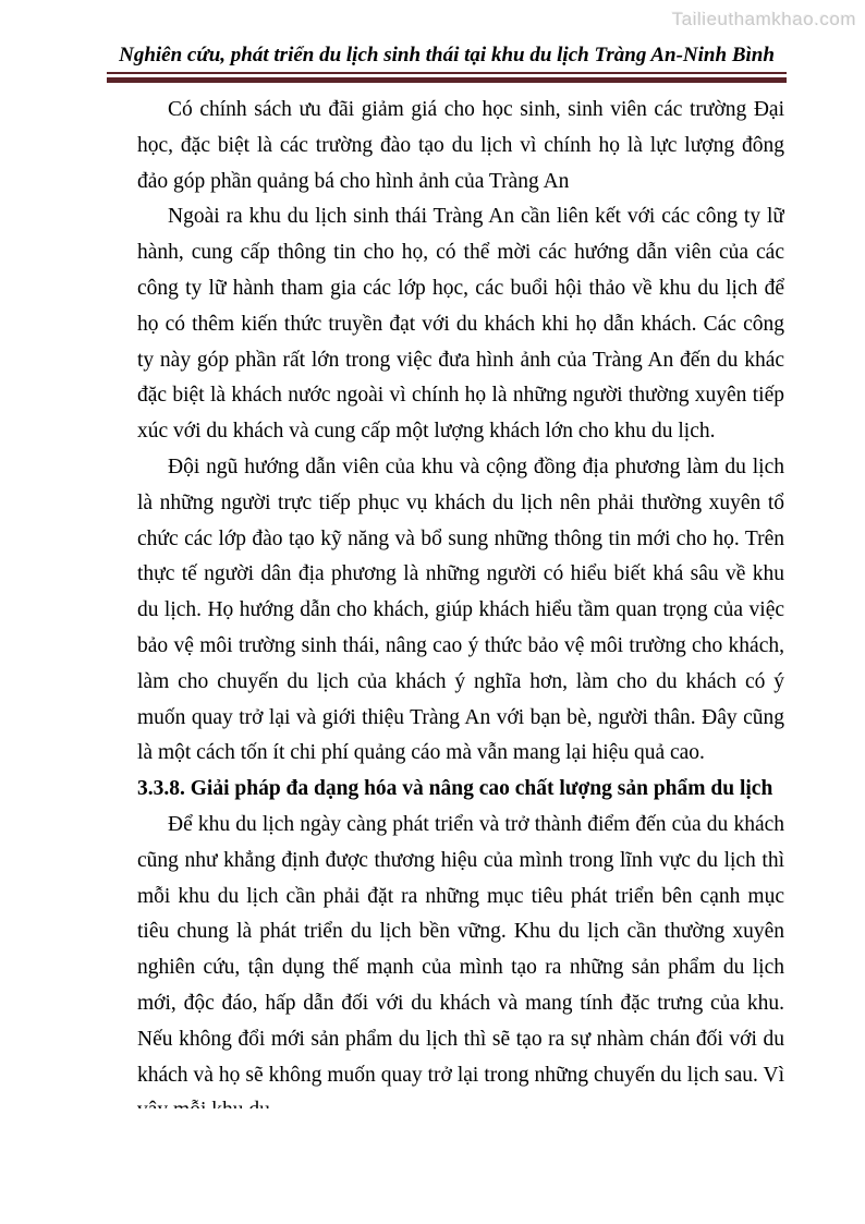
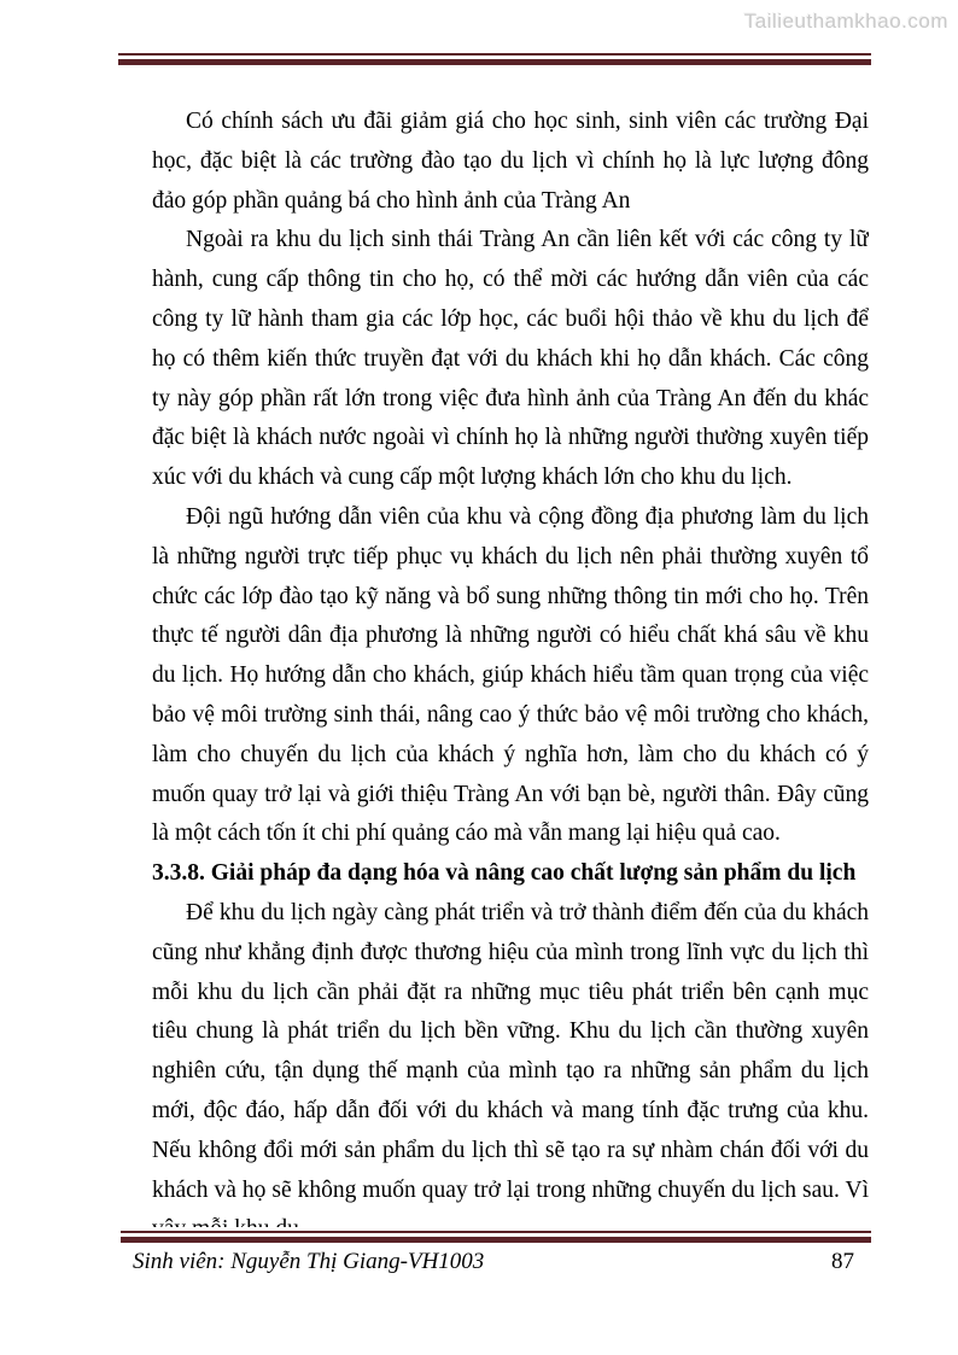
  Tailieuthamkhao.com
- Nghiên cứu, phát triển du lịch sinh thái tại khu du lịch Tràng An-Ninh Bình
  Có chính sách ưu đãi giảm giá cho học sinh, sinh viên các trường Đại học, đặc biệt là các trường đào tạo du lịch vì chính họ là lực lượng đông đảo góp phần quảng bá cho hình ảnh của Tràng An
  Ngoài ra khu du lịch sinh thái Tràng An cần liên kết với các công ty lữ hành, cung cấp thông tin cho họ, có thể mời các hướng dẫn viên của các công ty lữ hành tham gia các lớp học, các buổi hội thảo về khu du lịch để họ có thêm kiến thức truyền đạt với du khách khi họ dẫn khách. Các công ty này góp phần rất lớn trong việc đưa hình ảnh của Tràng An đến du khác đặc biệt là khách nước ngoài vì chính họ là những người thường xuyên tiếp xúc với du khách và cung cấp một lượng khách lớn cho khu du lịch.
- Đội ngũ hướng dẫn viên của khu và cộng đồng địa phương làm du lịch là những người trực tiếp phục vụ khách du lịch nên phải thường xuyên tổ chức các lớp đào tạo kỹ năng và bổ sung những thông tin mới cho họ. Trên thực tế người dân địa phương là những người có hiểu biết khá sâu về khu du lịch. Họ hướng dẫn cho khách, giúp khách hiểu tầm quan trọng của việc bảo vệ môi trường sinh thái, nâng cao ý thức bảo vệ môi trường cho khách, làm cho chuyến du lịch của khách ý nghĩa hơn, làm cho du khách có ý muốn quay trở lại và giới thiệu Tràng An với bạn bè, người thân. Đây cũng là một cách tốn ít chi phí quảng cáo mà vẫn mang lại hiệu quả cao.
+ Đội ngũ hướng dẫn viên của khu và cộng đồng địa phương làm du lịch là những người trực tiếp phục vụ khách du lịch nên phải thường xuyên tổ chức các lớp đào tạo kỹ năng và bổ sung những thông tin mới cho họ. Trên thực tế người dân địa phương là những người có hiểu chất khá sâu về khu du lịch. Họ hướng dẫn cho khách, giúp khách hiểu tầm quan trọng của việc bảo vệ môi trường sinh thái, nâng cao ý thức bảo vệ môi trường cho khách, làm cho chuyến du lịch của khách ý nghĩa hơn, làm cho du khách có ý muốn quay trở lại và giới thiệu Tràng An với bạn bè, người thân. Đây cũng là một cách tốn ít chi phí quảng cáo mà vẫn mang lại hiệu quả cao.
  3.3.8. Giải pháp đa dạng hóa và nâng cao chất lượng sản phẩm du lịch
  Để khu du lịch ngày càng phát triển và trở thành điểm đến của du khách cũng như khẳng định được thương hiệu của mình trong lĩnh vực du lịch thì mỗi khu du lịch cần phải đặt ra những mục tiêu phát triển bên cạnh mục tiêu chung là phát triển du lịch bền vững. Khu du lịch cần thường xuyên nghiên cứu, tận dụng thế mạnh của mình tạo ra những sản phẩm du lịch mới, độc đáo, hấp dẫn đối với du khách và mang tính đặc trưng của khu. Nếu không đổi mới sản phẩm du lịch thì sẽ tạo ra sự nhàm chán đối với du khách và họ sẽ không muốn quay trở lại trong những chuyến du lịch sau. Vì
+ Sinh viên: Nguyễn Thị Giang-VH1003
+ 87
